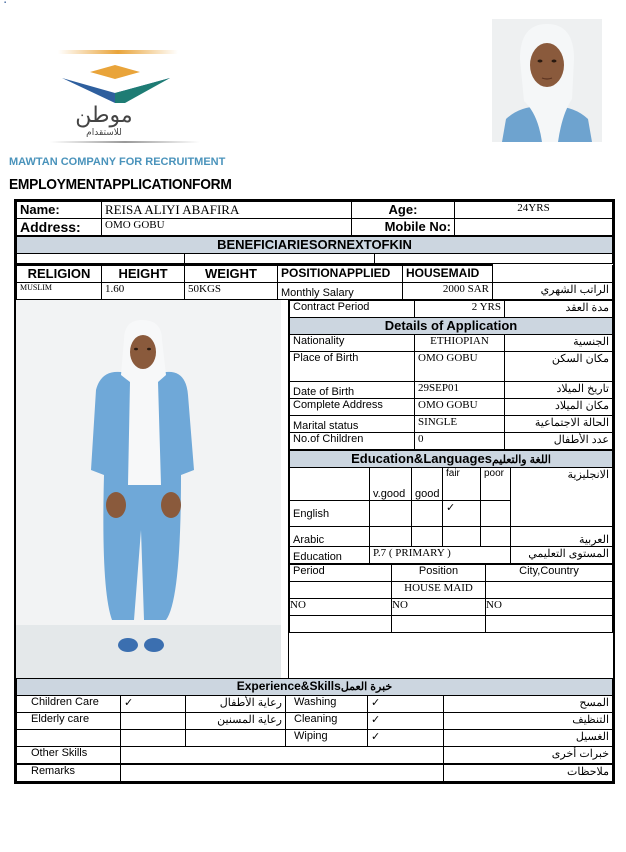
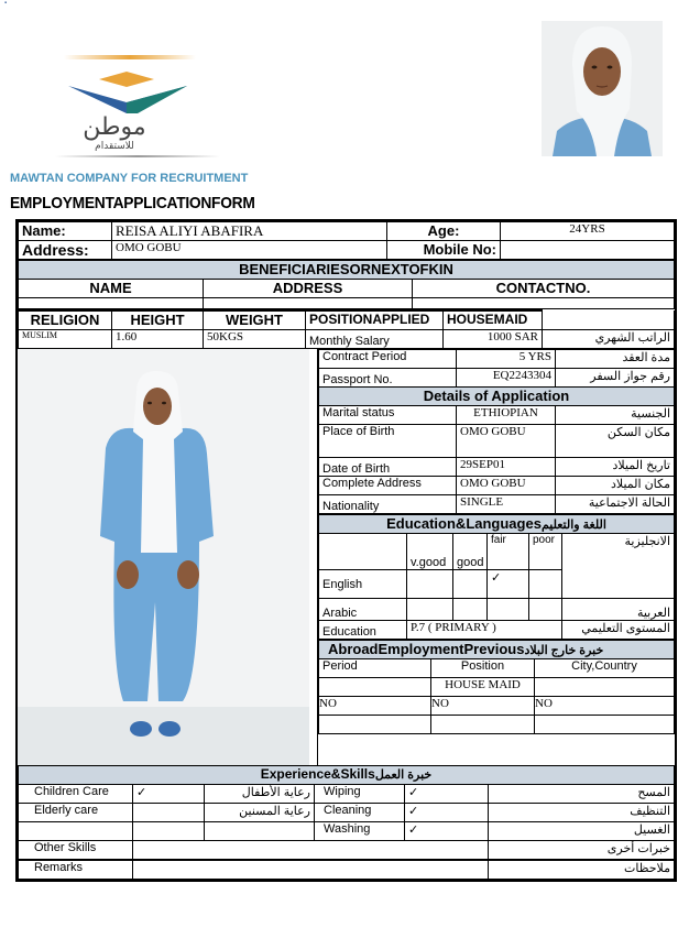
  موطن
  للاستقدام
  MAWTAN COMPANY FOR RECRUITMENT
  EMPLOYMENTAPPLICATIONFORM
  Name:	REISA ALIYI ABAFIRA	Age:	24YRS
  Address:	OMO GOBU	Mobile No:
  BENEFICIARIESORNEXTOFKIN
+ NAME	ADDRESS	CONTACTNO.
  RELIGION	HEIGHT	WEIGHT	POSITIONAPPLIED	HOUSEMAID
- MUSLIM	1.60	50KGS	Monthly Salary	2000 SAR	الراتب الشهري
+ MUSLIM	1.60	50KGS	Monthly Salary	1000 SAR	الراتب الشهري
- Contract Period	2 YRS	مدة العقد
+ Contract Period	5 YRS	مدة العقد
+ Passport No.	EQ2243304	رقم جواز السفر
  Details of Application
- Nationality	ETHIOPIAN	الجنسية
+ Marital status	ETHIOPIAN	الجنسية
  Place of Birth	OMO GOBU	مكان السكن
  Date of Birth	29SEP01	تاريخ الميلاد
  Complete Address	OMO GOBU	مكان الميلاد
- Marital status	SINGLE	الحالة الاجتماعية
+ Nationality	SINGLE	الحالة الاجتماعية
- No.of Children	0	عدد الأطفال
  Education&Languages اللغة والتعليم
  	v.good	good	fair	poor	الانجليزية
  English			✓
  Arabic					العربية
  Education	P.7 ( PRIMARY )	المستوى التعليمي
+ AbroadEmploymentPrevious خبرة خارج البلاد
  Period	Position	City,Country
  	HOUSE MAID
  NO	NO	NO
  Experience&Skills خبرة العمل
- Children Care	✓	رعاية الأطفال	Washing	✓	المسح
+ Children Care	✓	رعاية الأطفال	Wiping	✓	المسح
  Elderly care		رعاية المسنين	Cleaning	✓	التنظيف
- 			Wiping	✓	الغسيل
+ 			Washing	✓	الغسيل
  Other Skills		خبرات أخرى
  Remarks		ملاحظات
